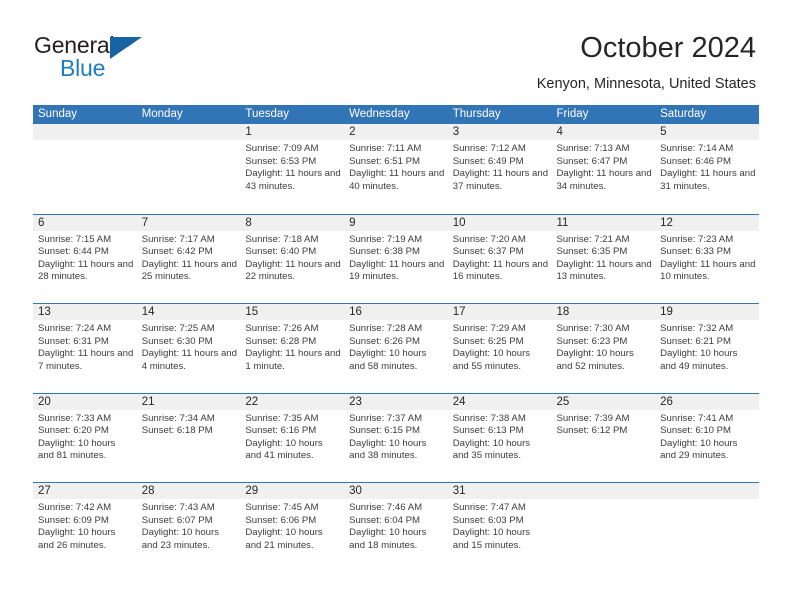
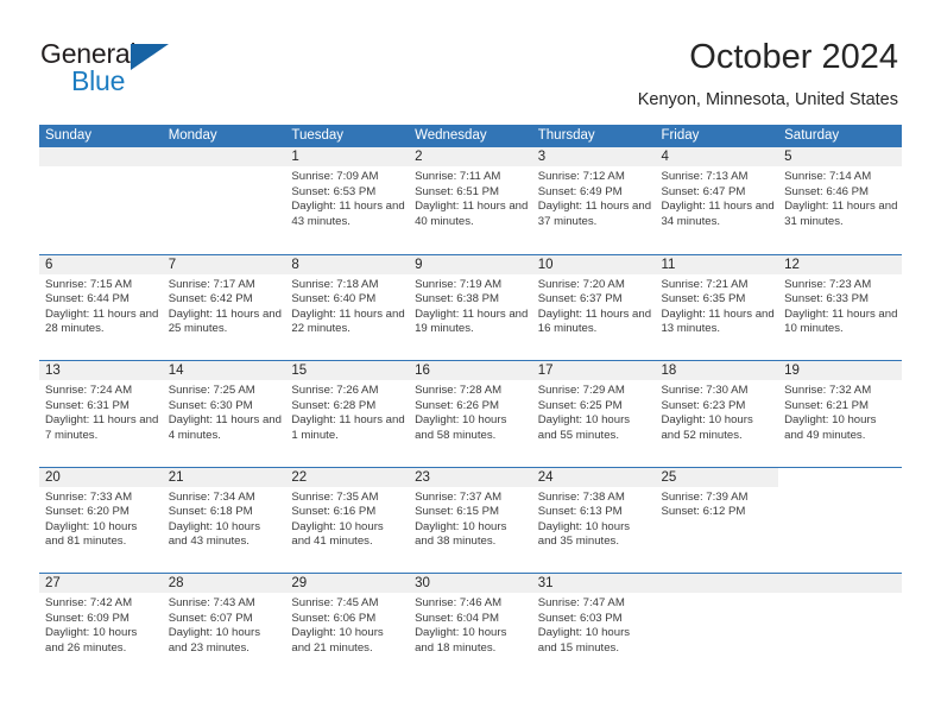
  General
  Blue
  October 2024
  Kenyon, Minnesota, United States
  Sunday
  Monday
  Tuesday
  Wednesday
  Thursday
  Friday
  Saturday
  1
  Sunrise: 7:09 AM
  Sunset: 6:53 PM
  Daylight: 11 hours and 43 minutes.
  2
  Sunrise: 7:11 AM
  Sunset: 6:51 PM
  Daylight: 11 hours and 40 minutes.
  3
  Sunrise: 7:12 AM
  Sunset: 6:49 PM
  Daylight: 11 hours and 37 minutes.
  4
  Sunrise: 7:13 AM
  Sunset: 6:47 PM
  Daylight: 11 hours and 34 minutes.
  5
  Sunrise: 7:14 AM
  Sunset: 6:46 PM
  Daylight: 11 hours and 31 minutes.
  6
  Sunrise: 7:15 AM
  Sunset: 6:44 PM
  Daylight: 11 hours and 28 minutes.
  7
  Sunrise: 7:17 AM
  Sunset: 6:42 PM
  Daylight: 11 hours and 25 minutes.
  8
  Sunrise: 7:18 AM
  Sunset: 6:40 PM
  Daylight: 11 hours and 22 minutes.
  9
  Sunrise: 7:19 AM
  Sunset: 6:38 PM
  Daylight: 11 hours and 19 minutes.
  10
  Sunrise: 7:20 AM
  Sunset: 6:37 PM
  Daylight: 11 hours and 16 minutes.
  11
  Sunrise: 7:21 AM
  Sunset: 6:35 PM
  Daylight: 11 hours and 13 minutes.
  12
  Sunrise: 7:23 AM
  Sunset: 6:33 PM
  Daylight: 11 hours and 10 minutes.
  13
  Sunrise: 7:24 AM
  Sunset: 6:31 PM
  Daylight: 11 hours and 7 minutes.
  14
  Sunrise: 7:25 AM
  Sunset: 6:30 PM
  Daylight: 11 hours and 4 minutes.
  15
  Sunrise: 7:26 AM
  Sunset: 6:28 PM
  Daylight: 11 hours and 1 minute.
  16
  Sunrise: 7:28 AM
  Sunset: 6:26 PM
  Daylight: 10 hours and 58 minutes.
  17
  Sunrise: 7:29 AM
  Sunset: 6:25 PM
  Daylight: 10 hours and 55 minutes.
  18
  Sunrise: 7:30 AM
  Sunset: 6:23 PM
  Daylight: 10 hours and 52 minutes.
  19
  Sunrise: 7:32 AM
  Sunset: 6:21 PM
  Daylight: 10 hours and 49 minutes.
  20
  Sunrise: 7:33 AM
  Sunset: 6:20 PM
  Daylight: 10 hours and 81 minutes.
  21
  Sunrise: 7:34 AM
  Sunset: 6:18 PM
+ Daylight: 10 hours and 43 minutes.
  22
  Sunrise: 7:35 AM
  Sunset: 6:16 PM
  Daylight: 10 hours and 41 minutes.
  23
  Sunrise: 7:37 AM
  Sunset: 6:15 PM
  Daylight: 10 hours and 38 minutes.
  24
  Sunrise: 7:38 AM
  Sunset: 6:13 PM
  Daylight: 10 hours and 35 minutes.
  25
  Sunrise: 7:39 AM
  Sunset: 6:12 PM
- 26
- Sunrise: 7:41 AM
- Sunset: 6:10 PM
- Daylight: 10 hours and 29 minutes.
  27
  Sunrise: 7:42 AM
  Sunset: 6:09 PM
  Daylight: 10 hours and 26 minutes.
  28
  Sunrise: 7:43 AM
  Sunset: 6:07 PM
  Daylight: 10 hours and 23 minutes.
  29
  Sunrise: 7:45 AM
  Sunset: 6:06 PM
  Daylight: 10 hours and 21 minutes.
  30
  Sunrise: 7:46 AM
  Sunset: 6:04 PM
  Daylight: 10 hours and 18 minutes.
  31
  Sunrise: 7:47 AM
  Sunset: 6:03 PM
  Daylight: 10 hours and 15 minutes.
